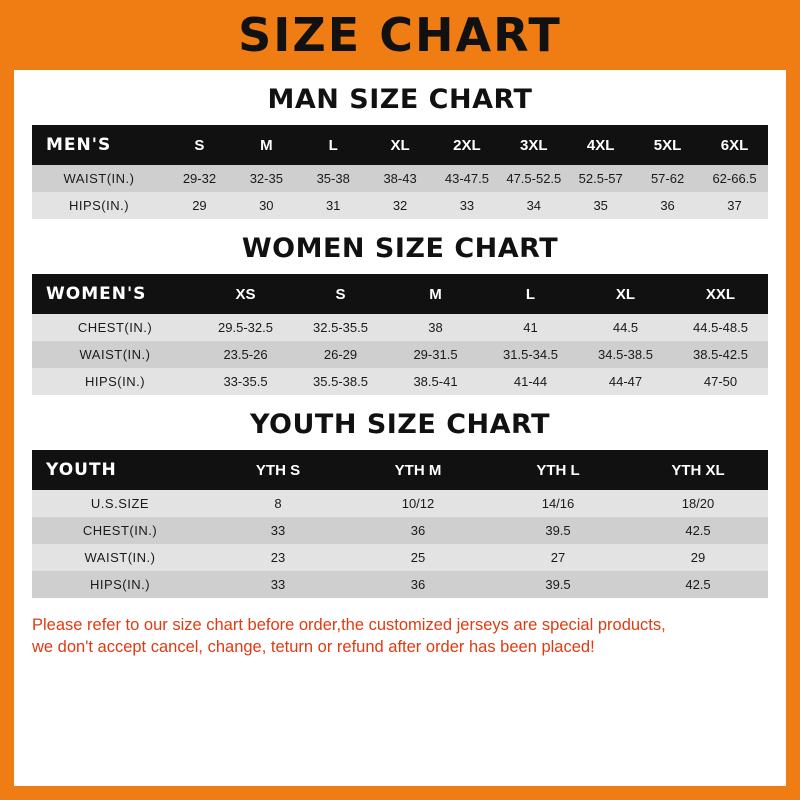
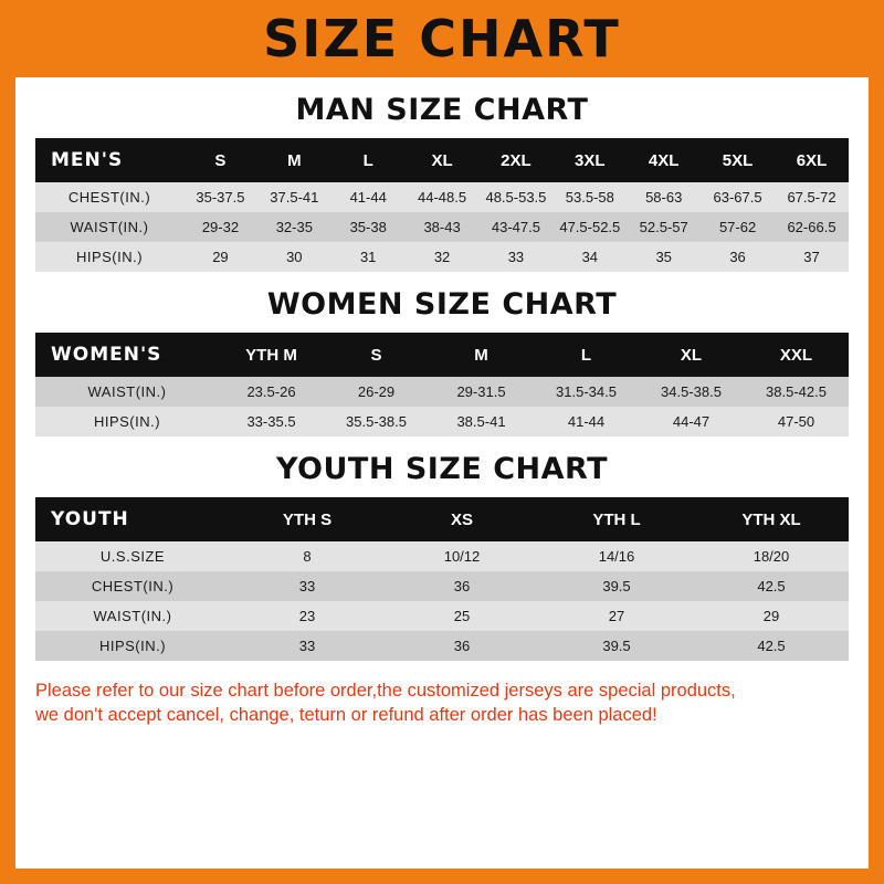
  SIZE CHART
  MAN SIZE CHART
  MEN'S	S	M	L	XL	2XL	3XL	4XL	5XL	6XL
+ CHEST(IN.)	35-37.5	37.5-41	41-44	44-48.5	48.5-53.5	53.5-58	58-63	63-67.5	67.5-72
  WAIST(IN.)	29-32	32-35	35-38	38-43	43-47.5	47.5-52.5	52.5-57	57-62	62-66.5
  HIPS(IN.)	29	30	31	32	33	34	35	36	37
  WOMEN SIZE CHART
- WOMEN'S	XS	S	M	L	XL	XXL
+ WOMEN'S	YTH M	S	M	L	XL	XXL
- CHEST(IN.)	29.5-32.5	32.5-35.5	38	41	44.5	44.5-48.5
  WAIST(IN.)	23.5-26	26-29	29-31.5	31.5-34.5	34.5-38.5	38.5-42.5
  HIPS(IN.)	33-35.5	35.5-38.5	38.5-41	41-44	44-47	47-50
  YOUTH SIZE CHART
- YOUTH	YTH S	YTH M	YTH L	YTH XL
+ YOUTH	YTH S	XS	YTH L	YTH XL
  U.S.SIZE	8	10/12	14/16	18/20
  CHEST(IN.)	33	36	39.5	42.5
  WAIST(IN.)	23	25	27	29
  HIPS(IN.)	33	36	39.5	42.5
  Please refer to our size chart before order,the customized jerseys are special products,
  we don't accept cancel, change, teturn or refund after order has been placed!
